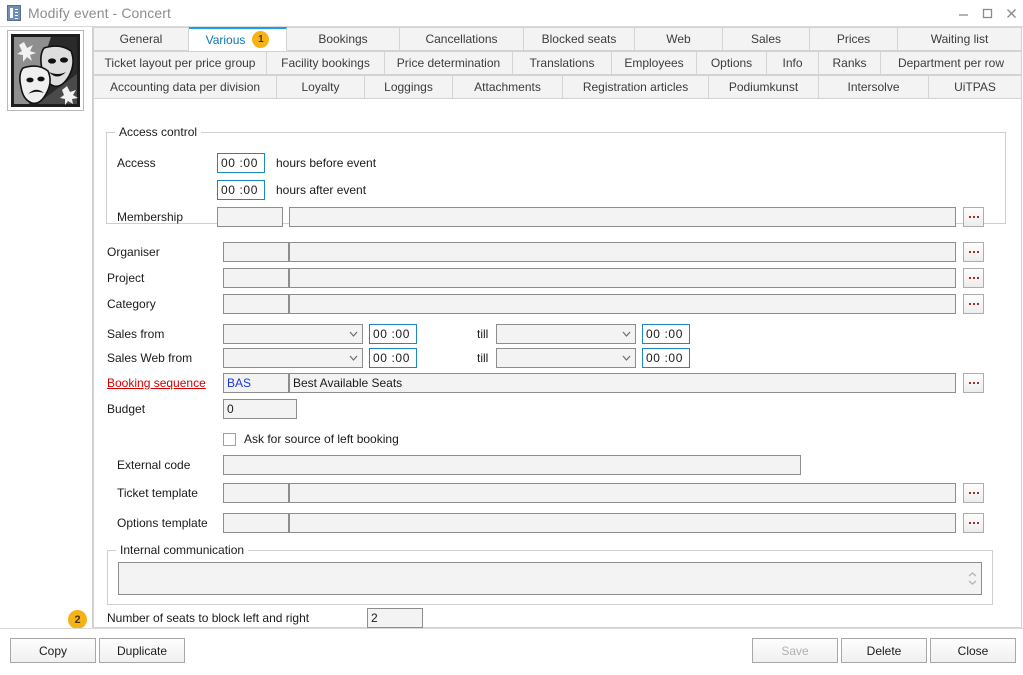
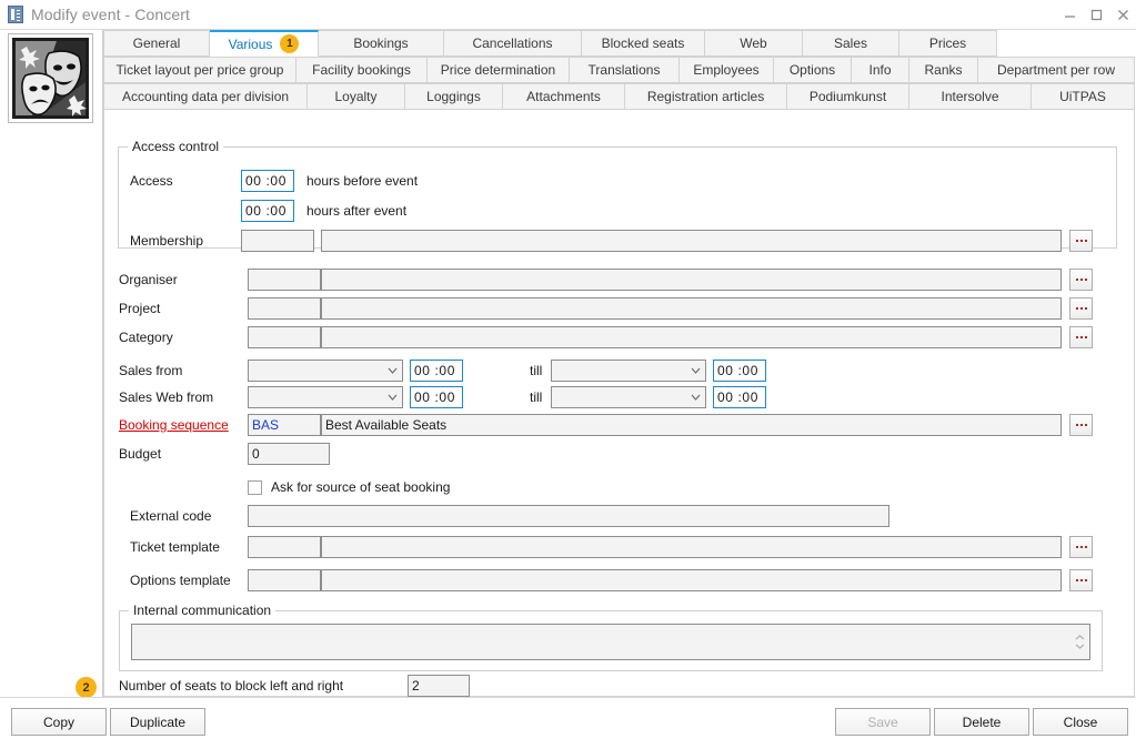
  Modify event - Concert
  2
  General
  Various
  1
  Bookings
  Cancellations
  Blocked seats
  Web
  Sales
  Prices
- Waiting list
  Ticket layout per price group
  Facility bookings
  Price determination
  Translations
  Employees
  Options
  Info
  Ranks
  Department per row
  Accounting data per division
  Loyalty
  Loggings
  Attachments
  Registration articles
  Podiumkunst
  Intersolve
  UiTPAS
  Access control
  Access
  00 :00
  hours before event
  00 :00
  hours after event
  Membership
  Organiser
  Project
  Category
  Sales from
  00 :00
  till
  00 :00
  Sales Web from
  00 :00
  till
  00 :00
  Booking sequence
  BAS
  Best Available Seats
  Budget
  0
- Ask for source of left booking
+ Ask for source of seat booking
  External code
  Ticket template
  Options template
  Internal communication
  Number of seats to block left and right
  2
  Copy
  Duplicate
  Save
  Delete
  Close
